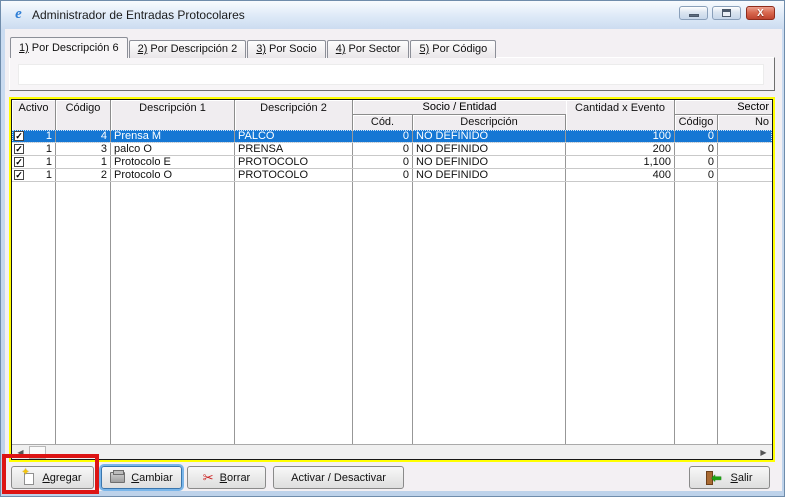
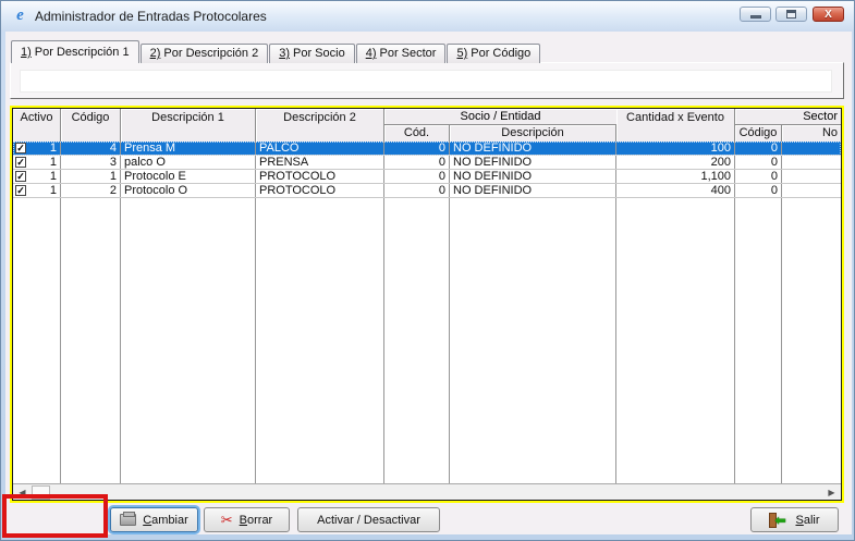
  e
  Administrador de Entradas Protocolares
  X
- 1) Por Descripción 6
+ 1) Por Descripción 1
  2) Por Descripción 2
  3) Por Socio
  4) Por Sector
  5) Por Código
  Activo
  Código
  Descripción 1
  Descripción 2
  Socio / Entidad
  Cód.
  Descripción
  Cantidad x Evento
  Sector
  Código
  No
  ✓
  1
  4
  Prensa M
  PALCO
  0
  NO DEFINIDO
  100
  0
  ✓
  1
  3
  palco O
  PRENSA
  0
  NO DEFINIDO
  200
  0
  ✓
  1
  1
  Protocolo E
  PROTOCOLO
  0
  NO DEFINIDO
  1,100
  0
  ✓
  1
  2
  Protocolo O
  PROTOCOLO
  0
  NO DEFINIDO
  400
  0
  ◀
  ▶
- ✦
- Agregar
  Cambiar
  ✂
  Borrar
  Activar / Desactivar
  ⬅
  Salir
